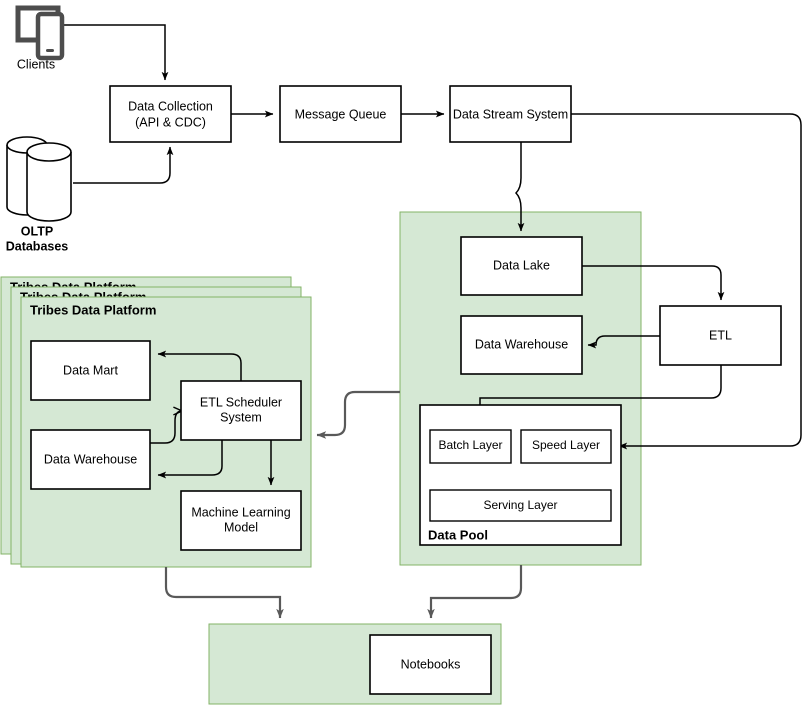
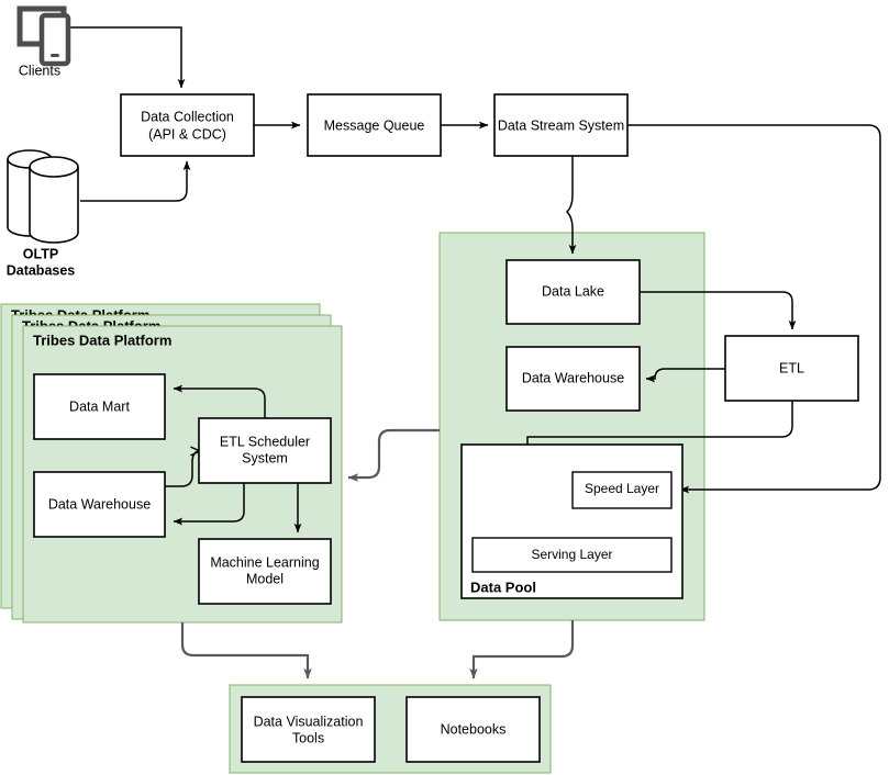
  Tribes Data Platform
  Clients
  OLTP
  Databases
  Data Collection
  (API & CDC)
  Message Queue
  Data Stream System
  Data Lake
  Data Warehouse
  ETL
  Data Pool
- Batch Layer
  Speed Layer
  Serving Layer
  Data Mart
  ETL Scheduler
  System
  Data Warehouse
  Machine Learning
  Model
+ Data Visualization
+ Tools
  Notebooks
